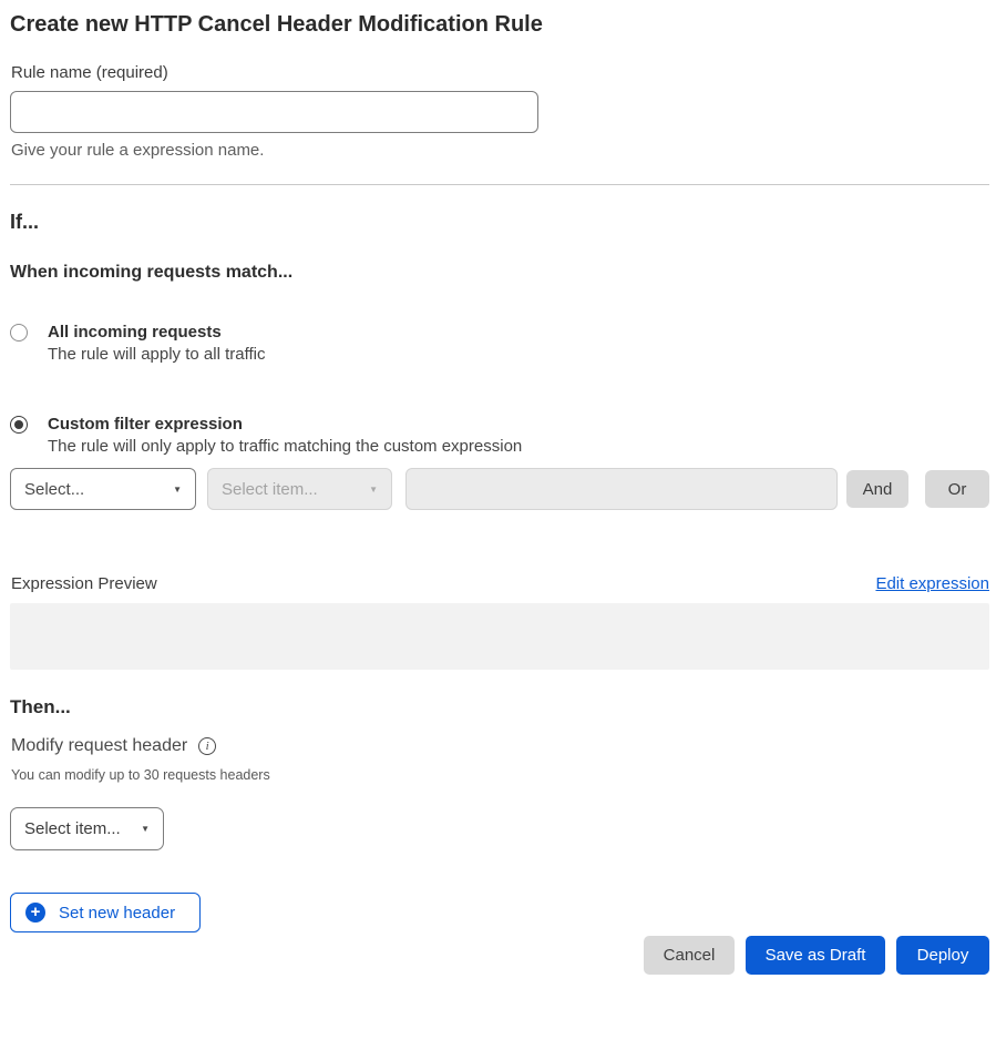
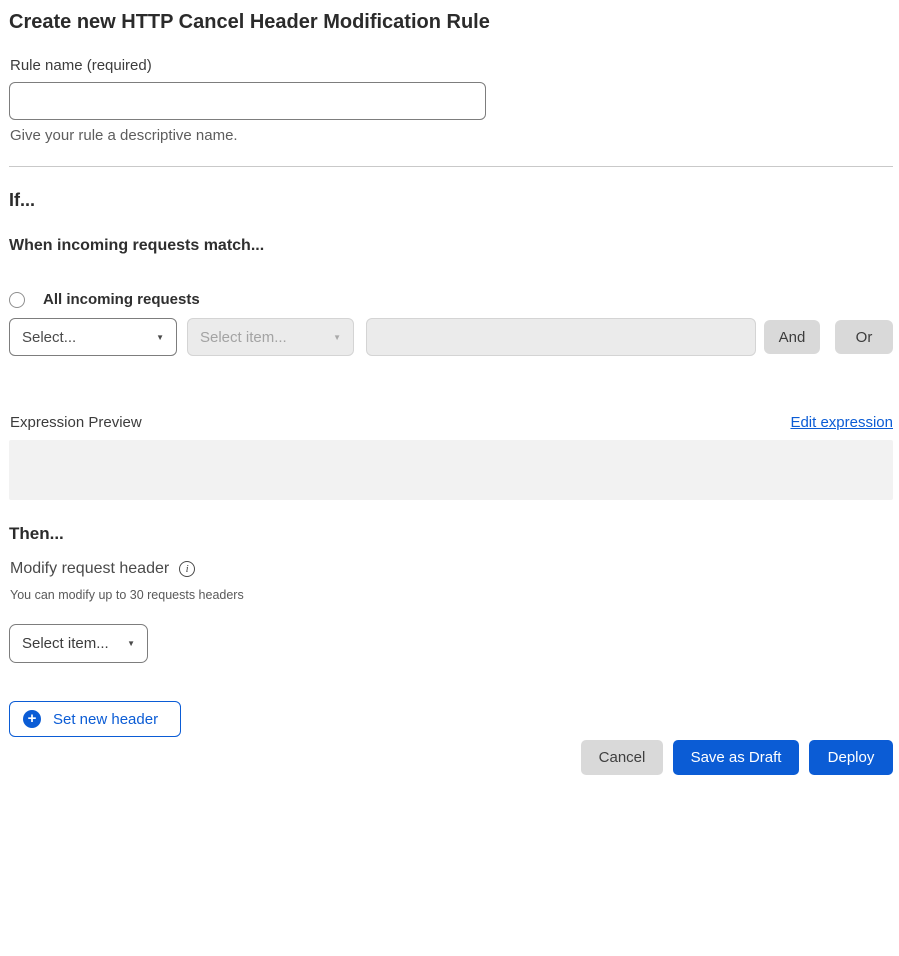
  Create new HTTP Cancel Header Modification Rule
  Rule name (required)
- Give your rule a expression name.
+ Give your rule a descriptive name.
  If...
  When incoming requests match...
  All incoming requests
- The rule will apply to all traffic
- Custom filter expression
- The rule will only apply to traffic matching the custom expression
  Select...
  ▼
  Select item...
  ▼
  And
  Or
  Expression Preview
  Edit expression
  Then...
  Modify request header
  i
  You can modify up to 30 requests headers
  Select item...
  ▼
  +
  Set new header
  Cancel
  Save as Draft
  Deploy
